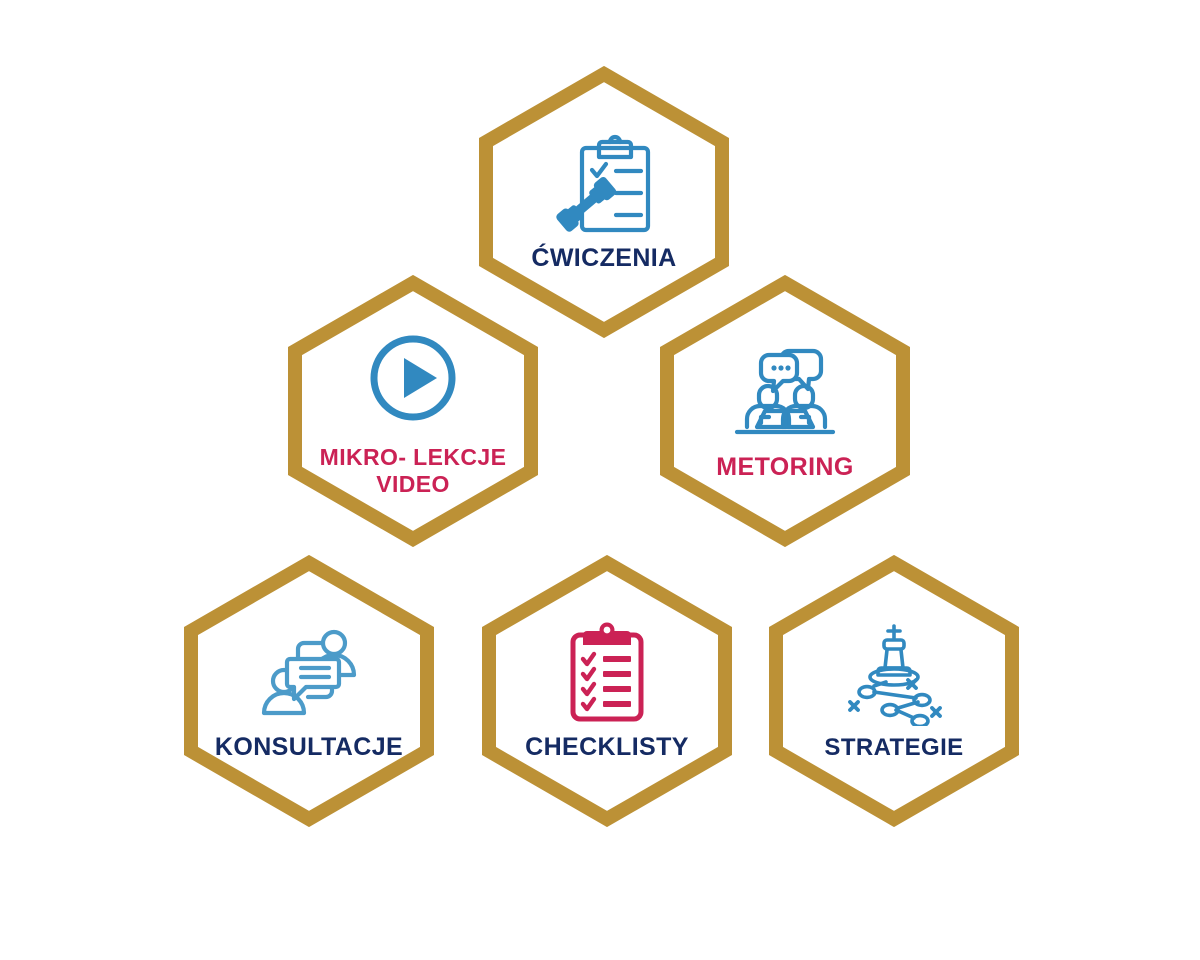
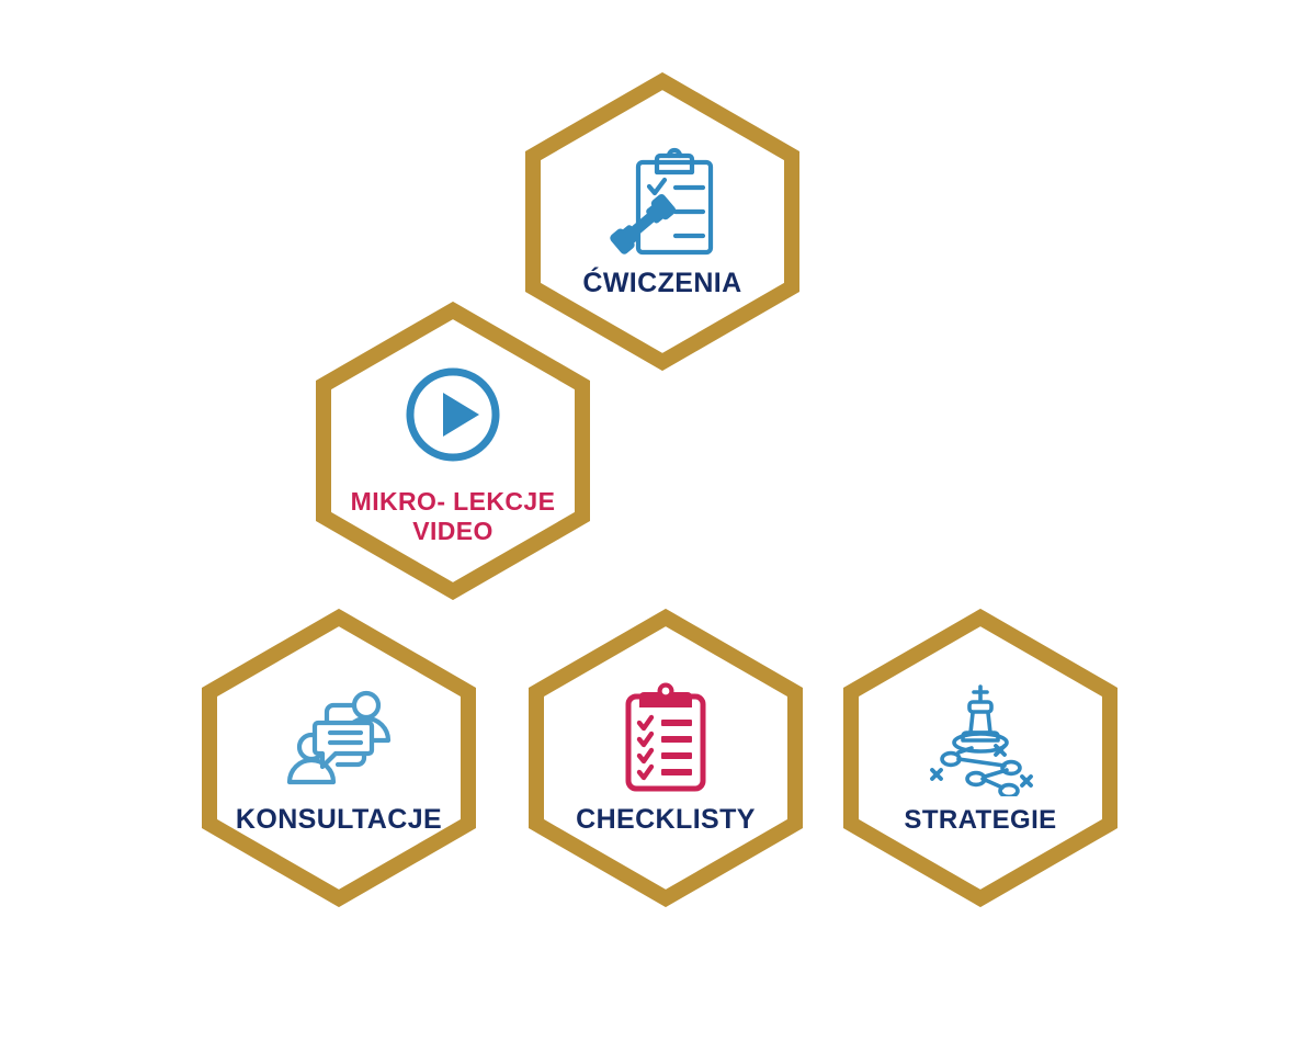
  ĆWICZENIA
  MIKRO- LEKCJE
  VIDEO
- METORING
  KONSULTACJE
  CHECKLISTY
  STRATEGIE
